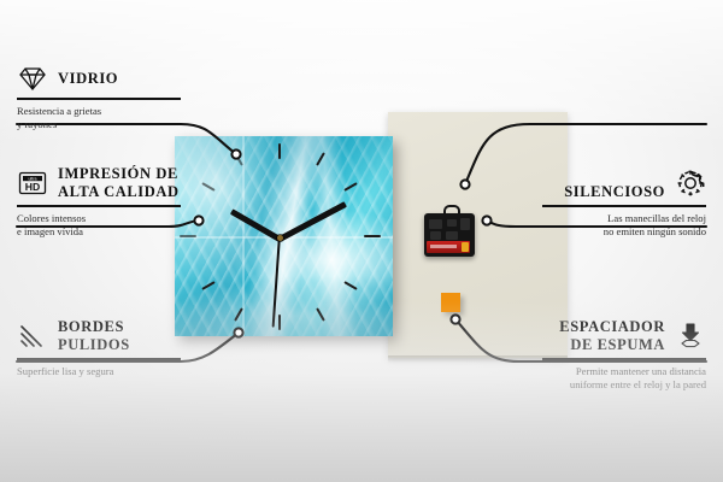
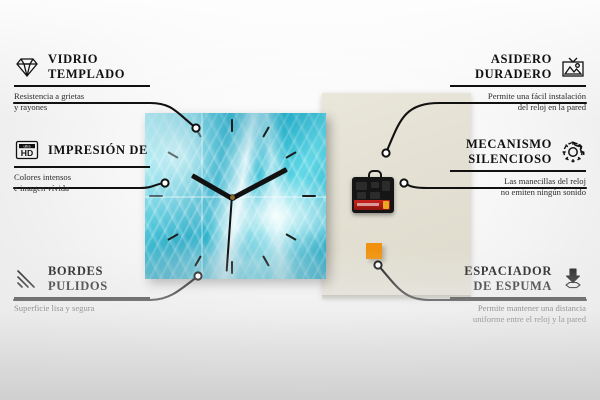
  VIDRIO
+ TEMPLADO
  Resistencia a grietas
  y rayones
  HD
  IMPRESIÓN DE
- ALTA CALIDAD
  Colores intensos
  e imagen vívida
+ ASIDERO
+ DURADERO
+ Permite una fácil instalación
+ del reloj en la pared
+ MECANISMO
  SILENCIOSO
  Las manecillas del reloj
  no emiten ningún sonido
